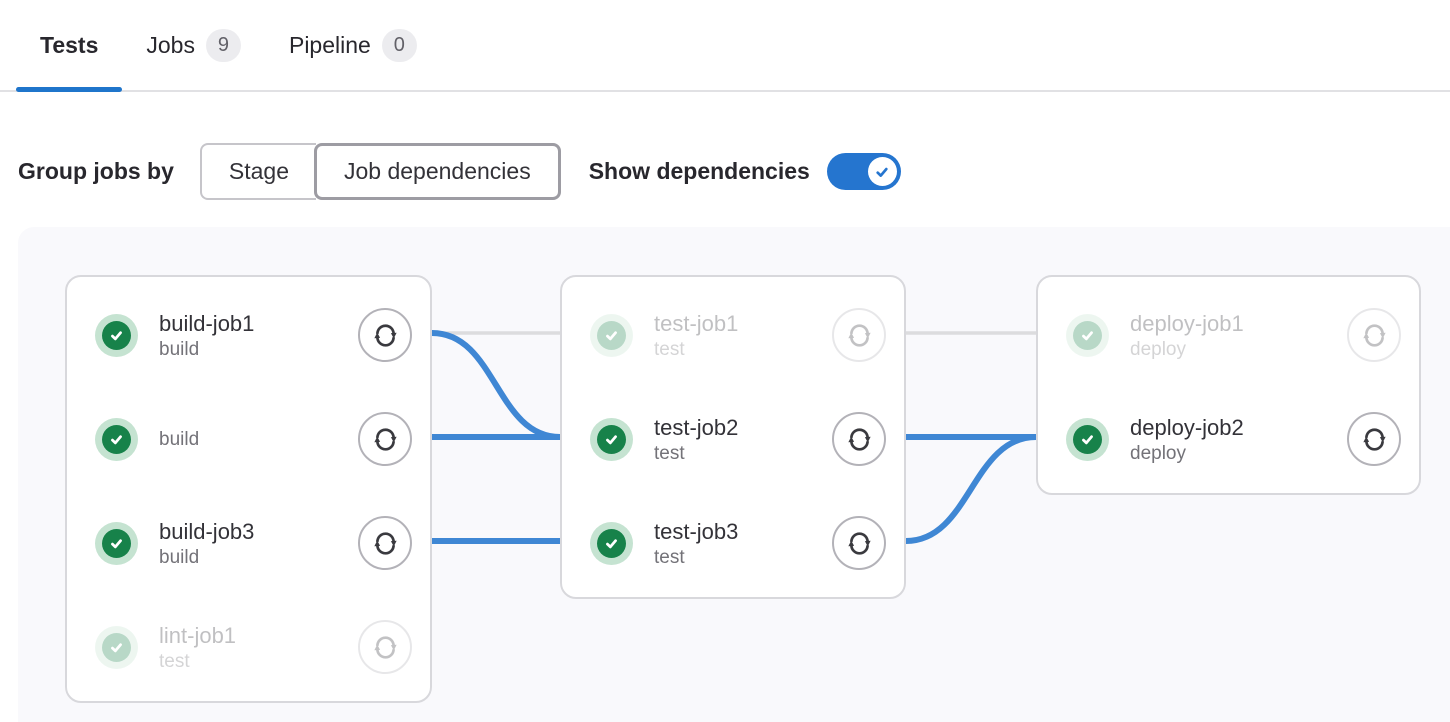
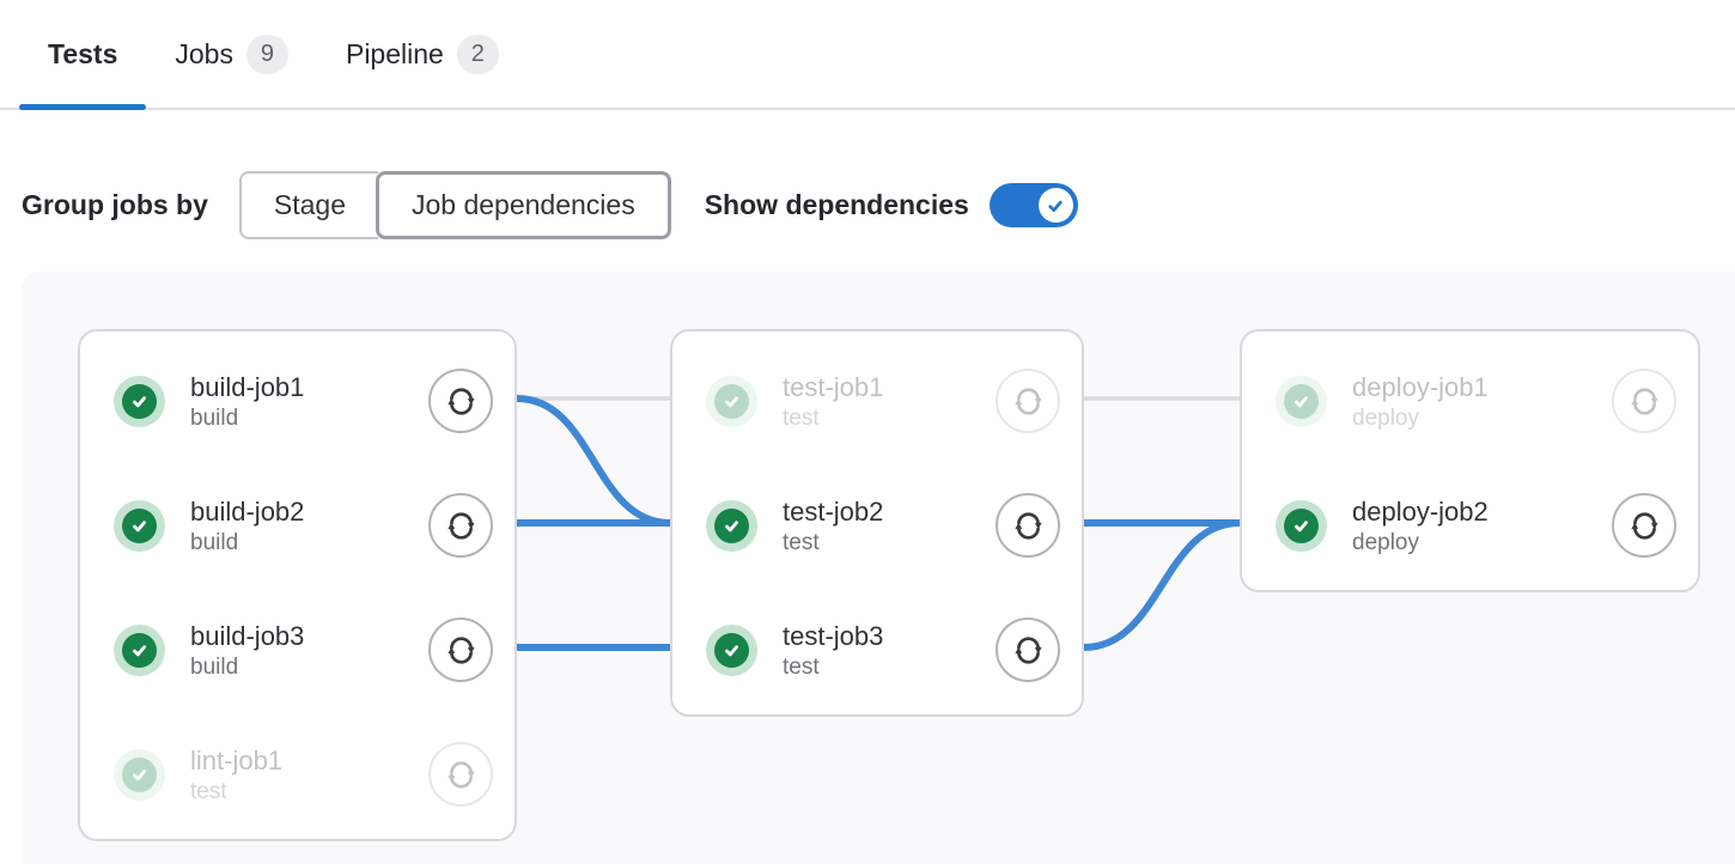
  Tests
  Jobs
  9
  Pipeline
- 0
+ 2
  Group jobs by
  Stage
  Job dependencies
  Show dependencies
  build-job1
  build
+ build-job2
  build
  build-job3
  build
  lint-job1
  test
  test-job1
  test
  test-job2
  test
  test-job3
  test
  deploy-job1
  deploy
  deploy-job2
  deploy
